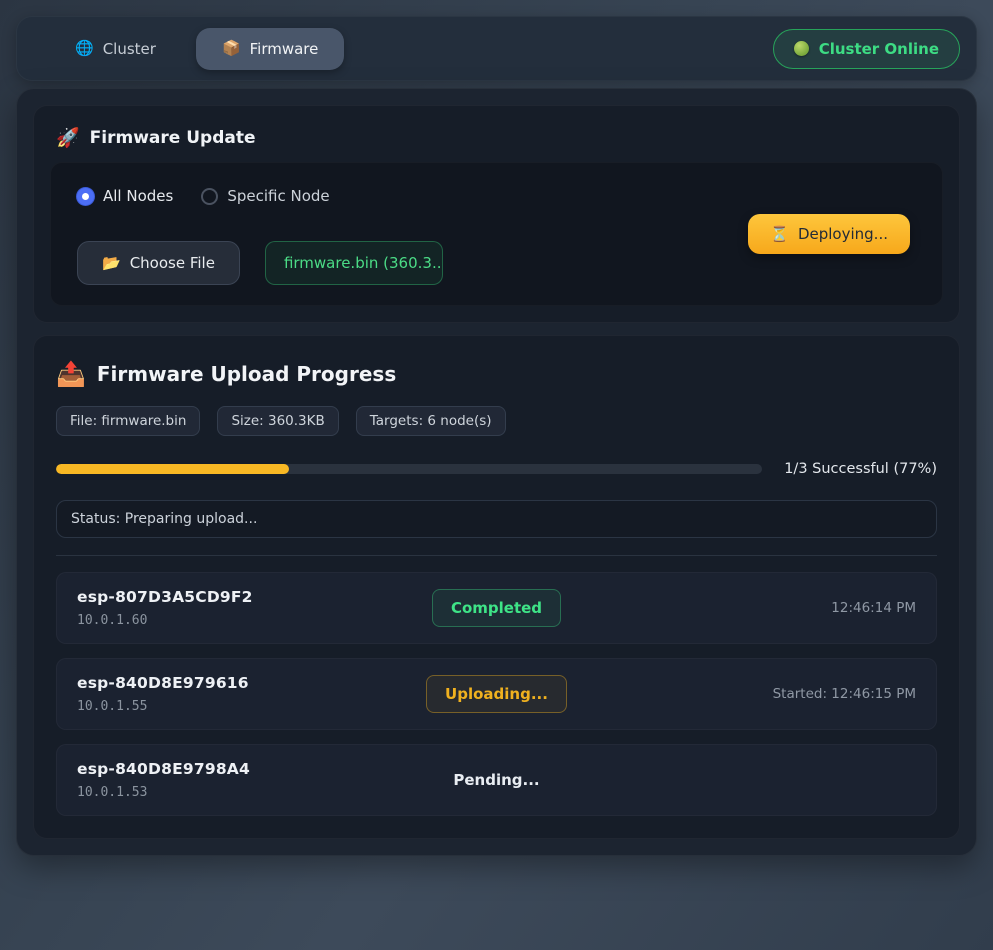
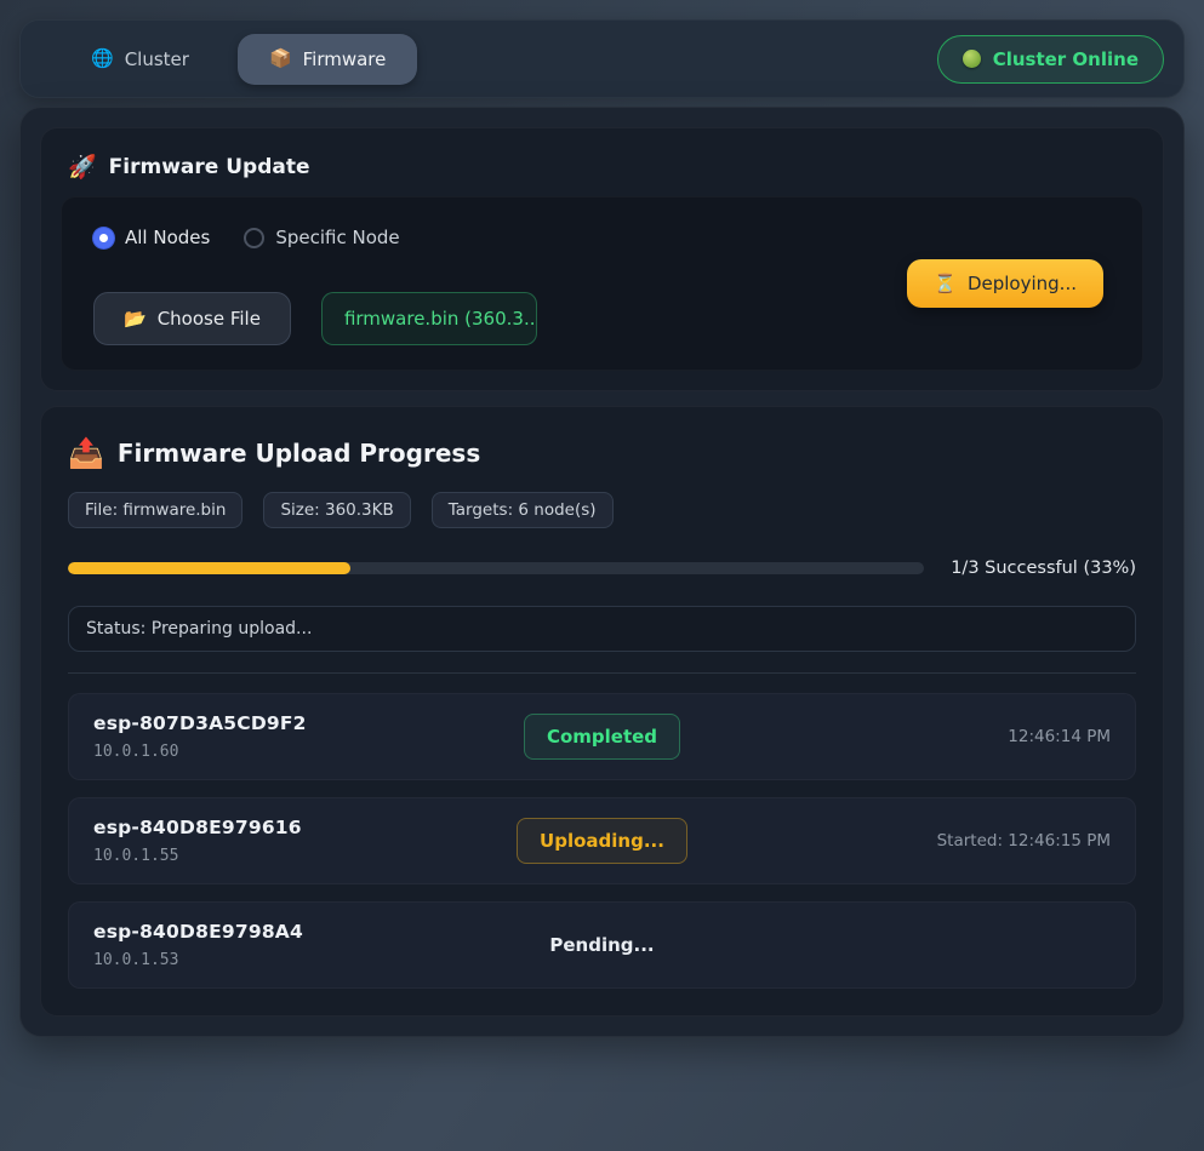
  🌐
  Cluster
  📦
  Firmware
  Cluster Online
  🚀
  Firmware Update
  All Nodes
  Specific Node
  📂
  Choose File
  firmware.bin (360.3..
  ⏳
  Deploying...
  📤
  Firmware Upload Progress
  File: firmware.bin
  Size: 360.3KB
  Targets: 6 node(s)
- 1/3 Successful (77%)
+ 1/3 Successful (33%)
  Status: Preparing upload...
  esp-807D3A5CD9F2
  10.0.1.60
  Completed
  12:46:14 PM
  esp-840D8E979616
  10.0.1.55
  Uploading...
  Started: 12:46:15 PM
  esp-840D8E9798A4
  10.0.1.53
  Pending...
